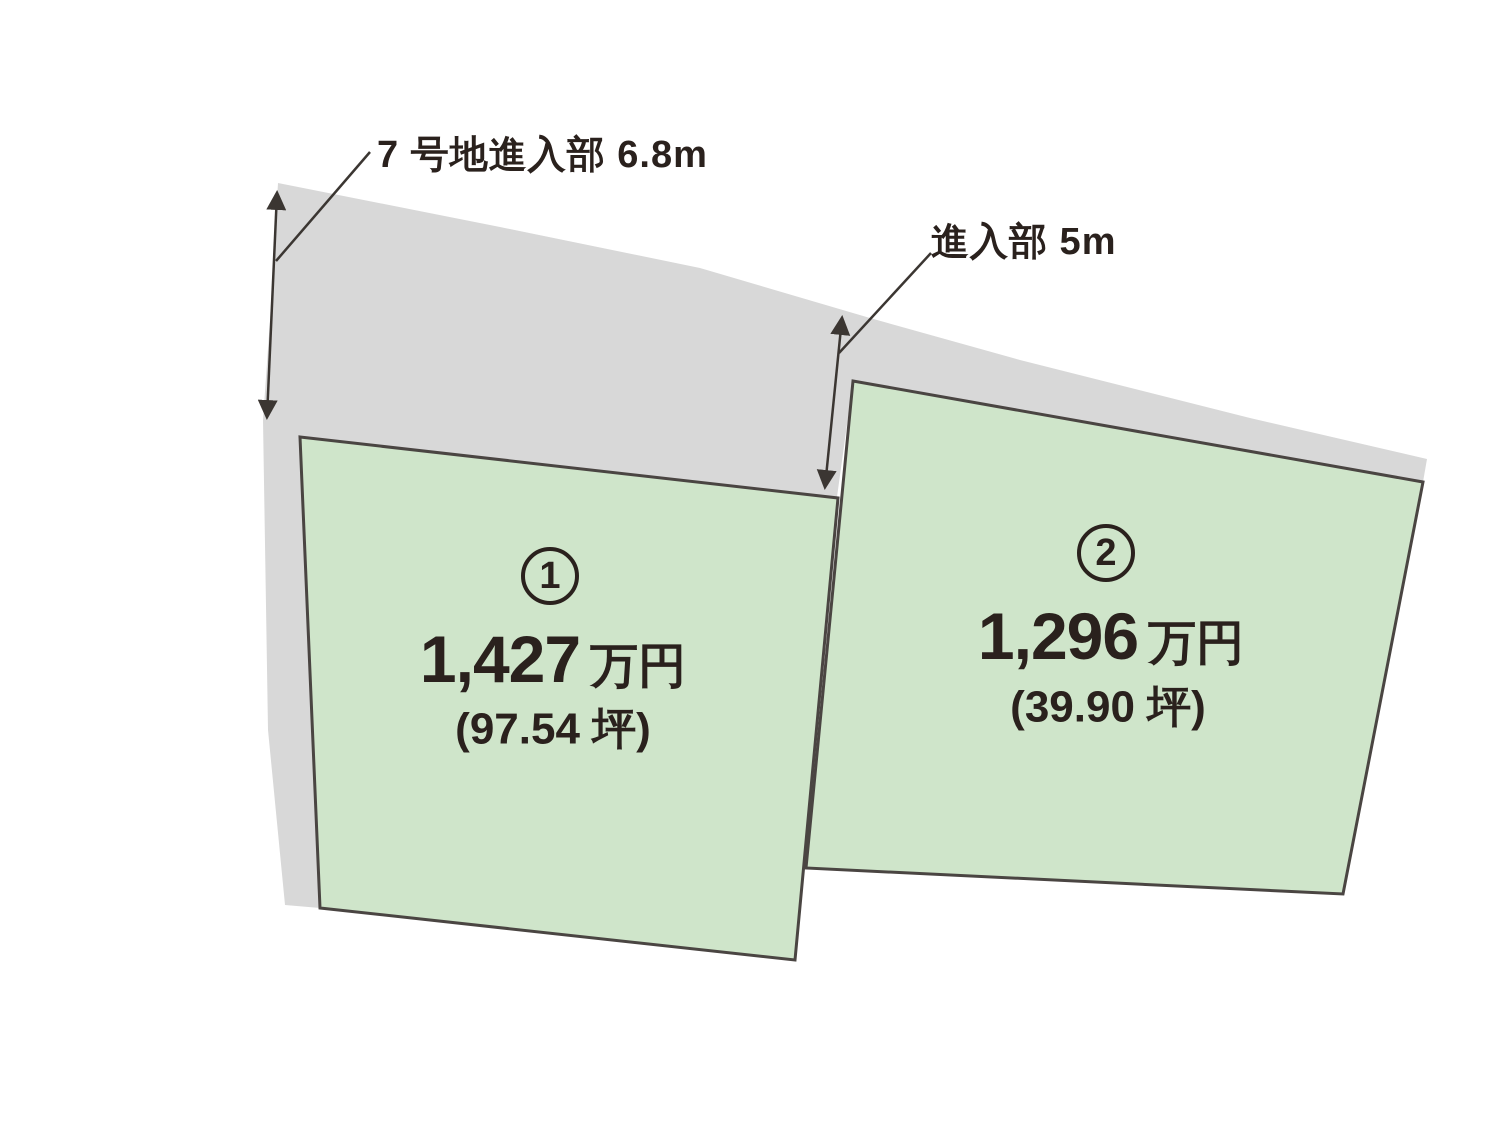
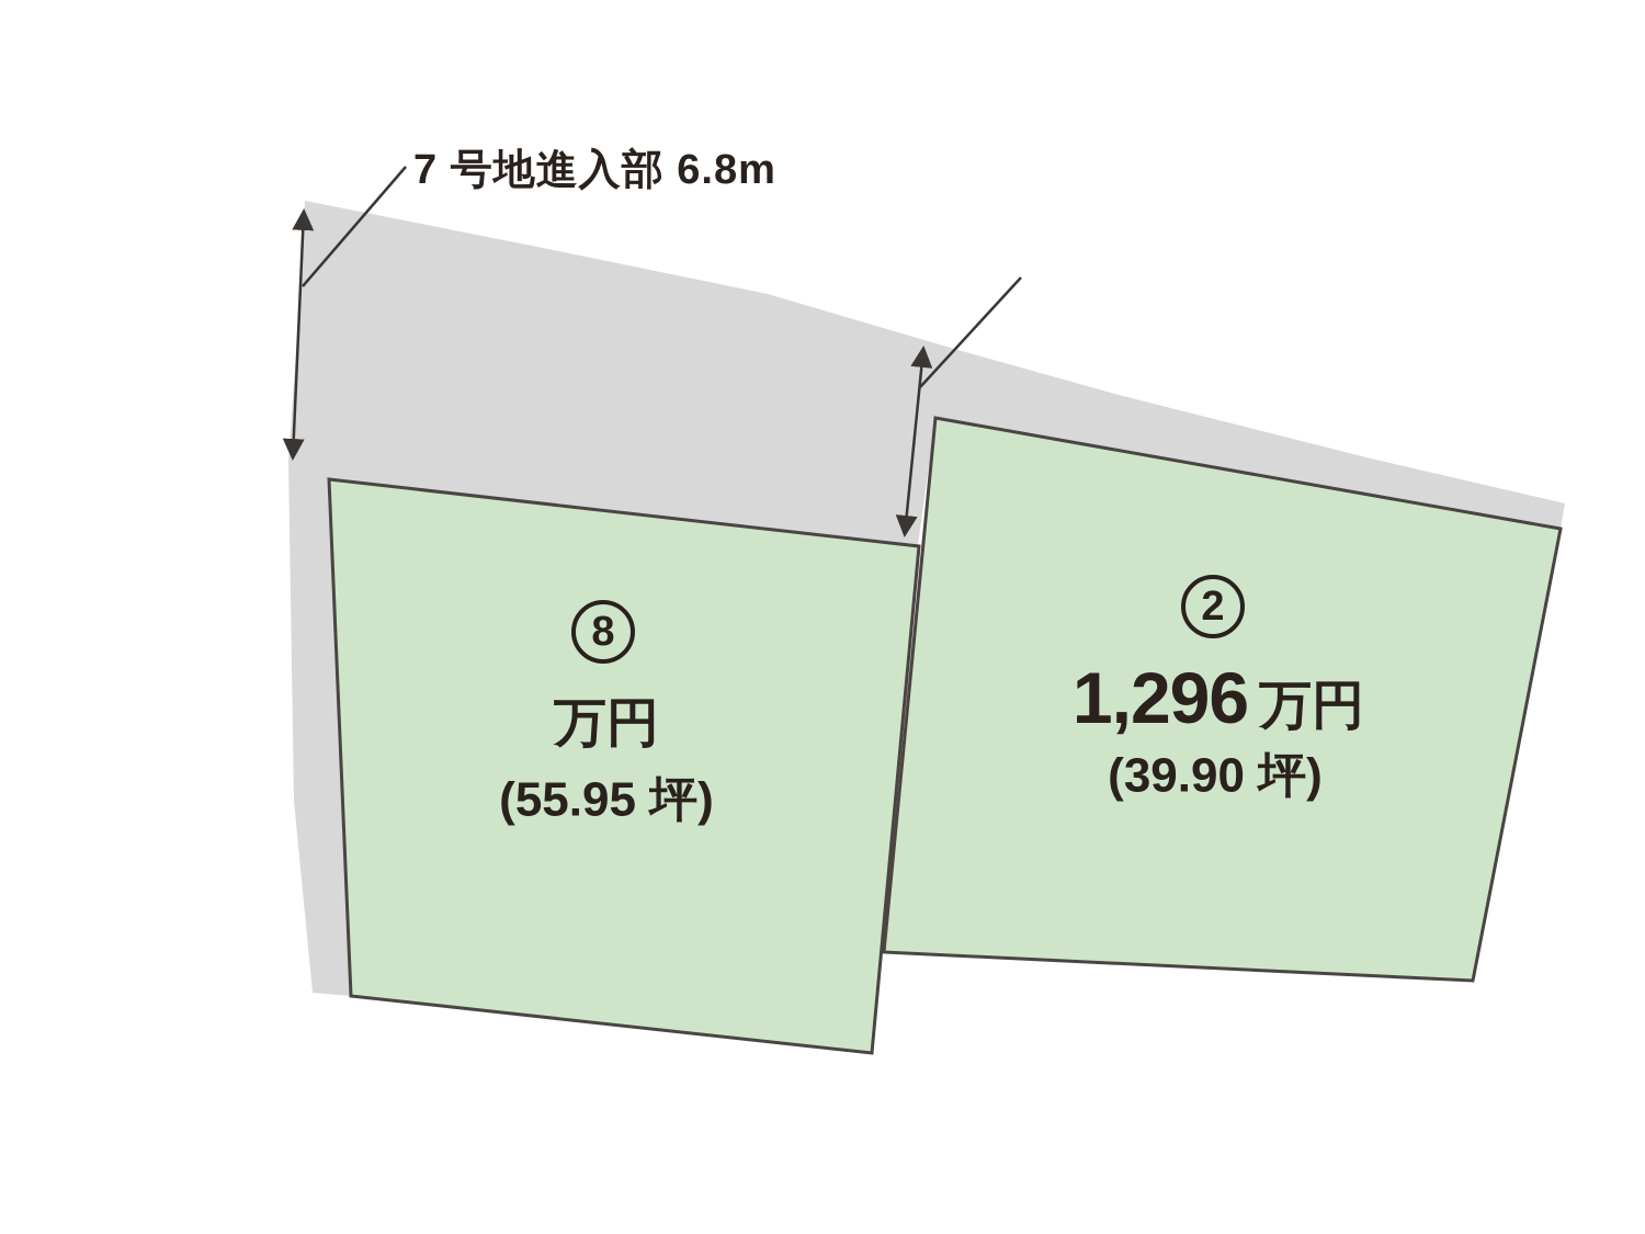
  7 号地進入部 6.8m
- 進入部 5m
- 1
+ 8
- 1,427
  万円
- (97.54 坪)
+ (55.95 坪)
  2
  1,296
  万円
  (39.90 坪)
